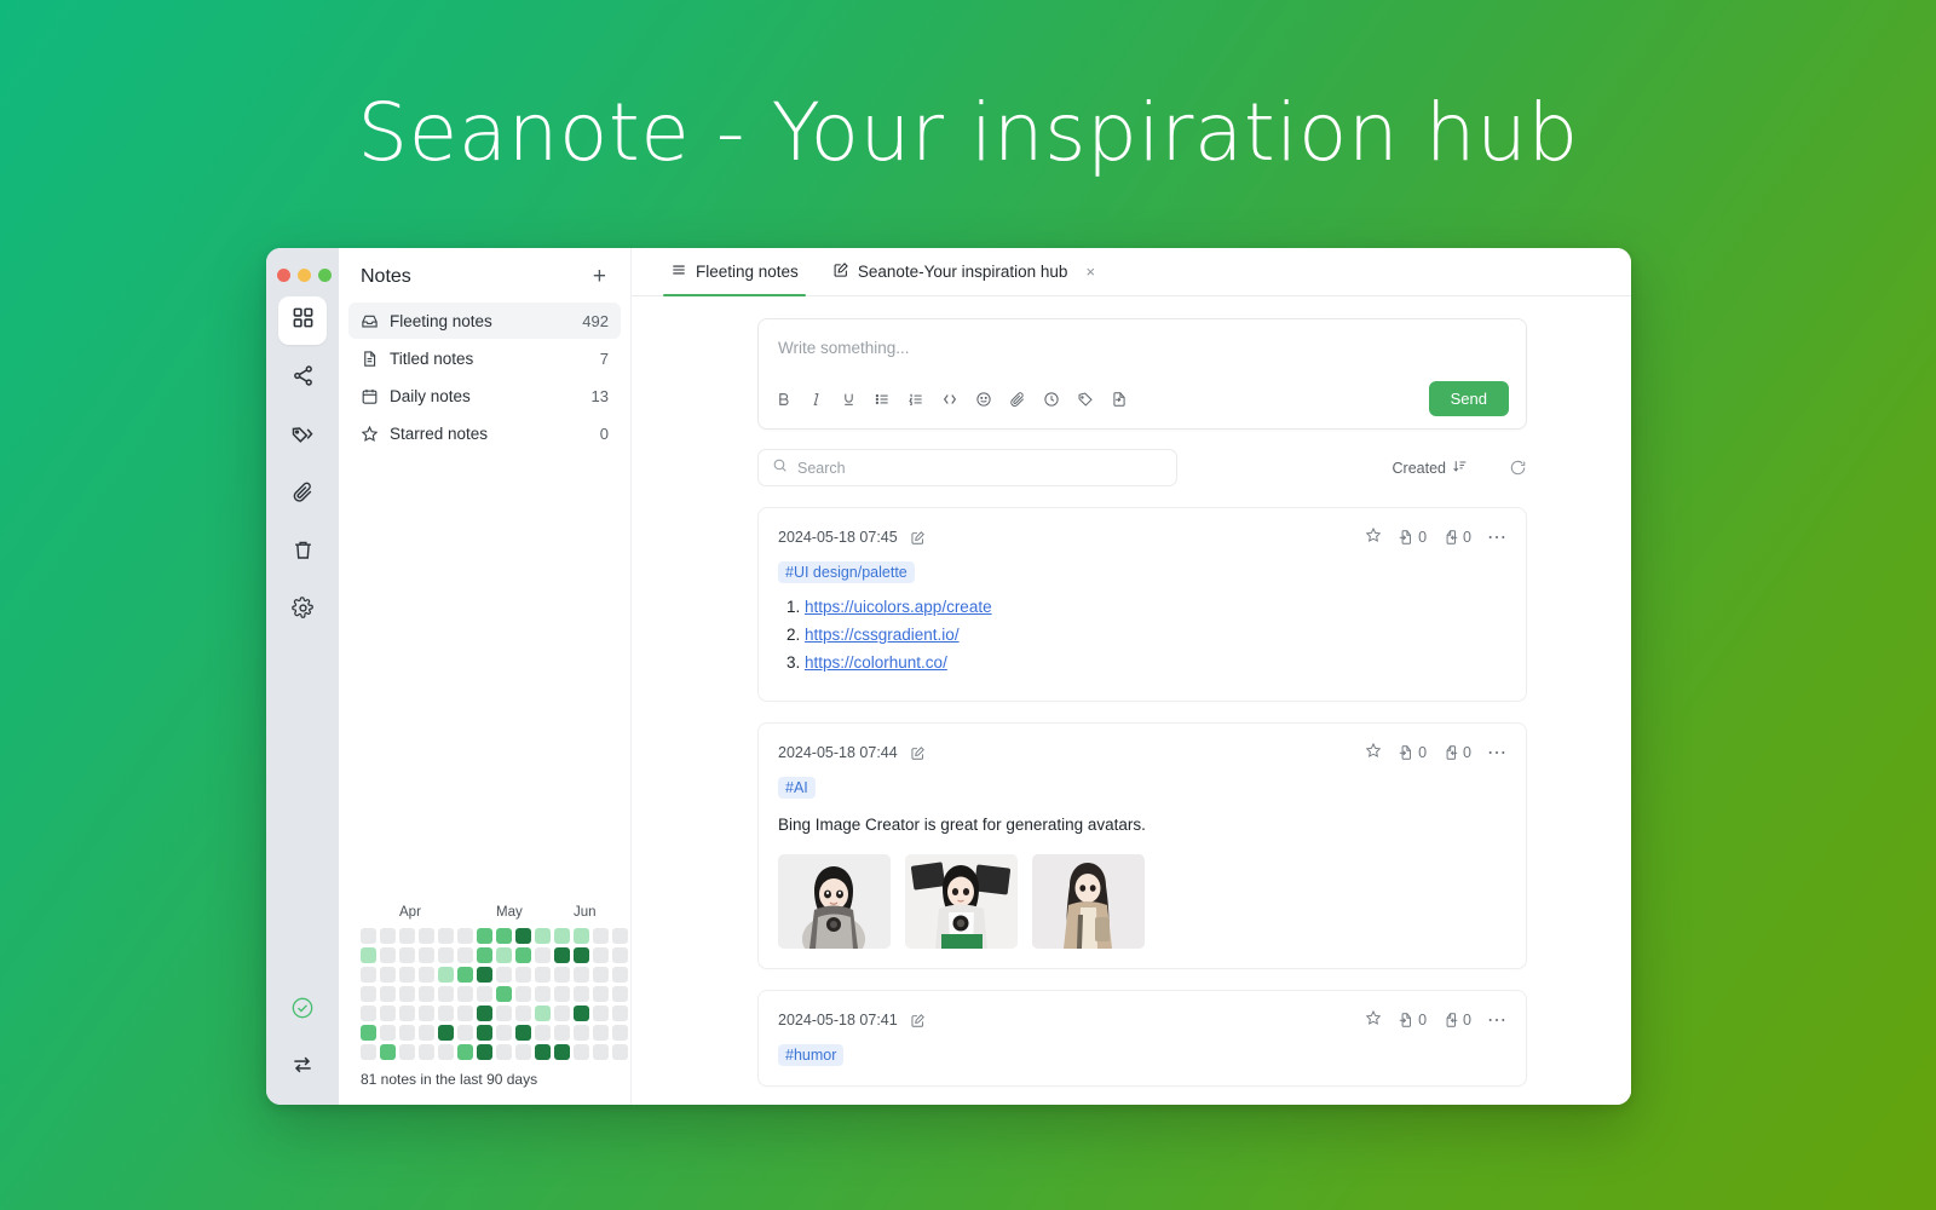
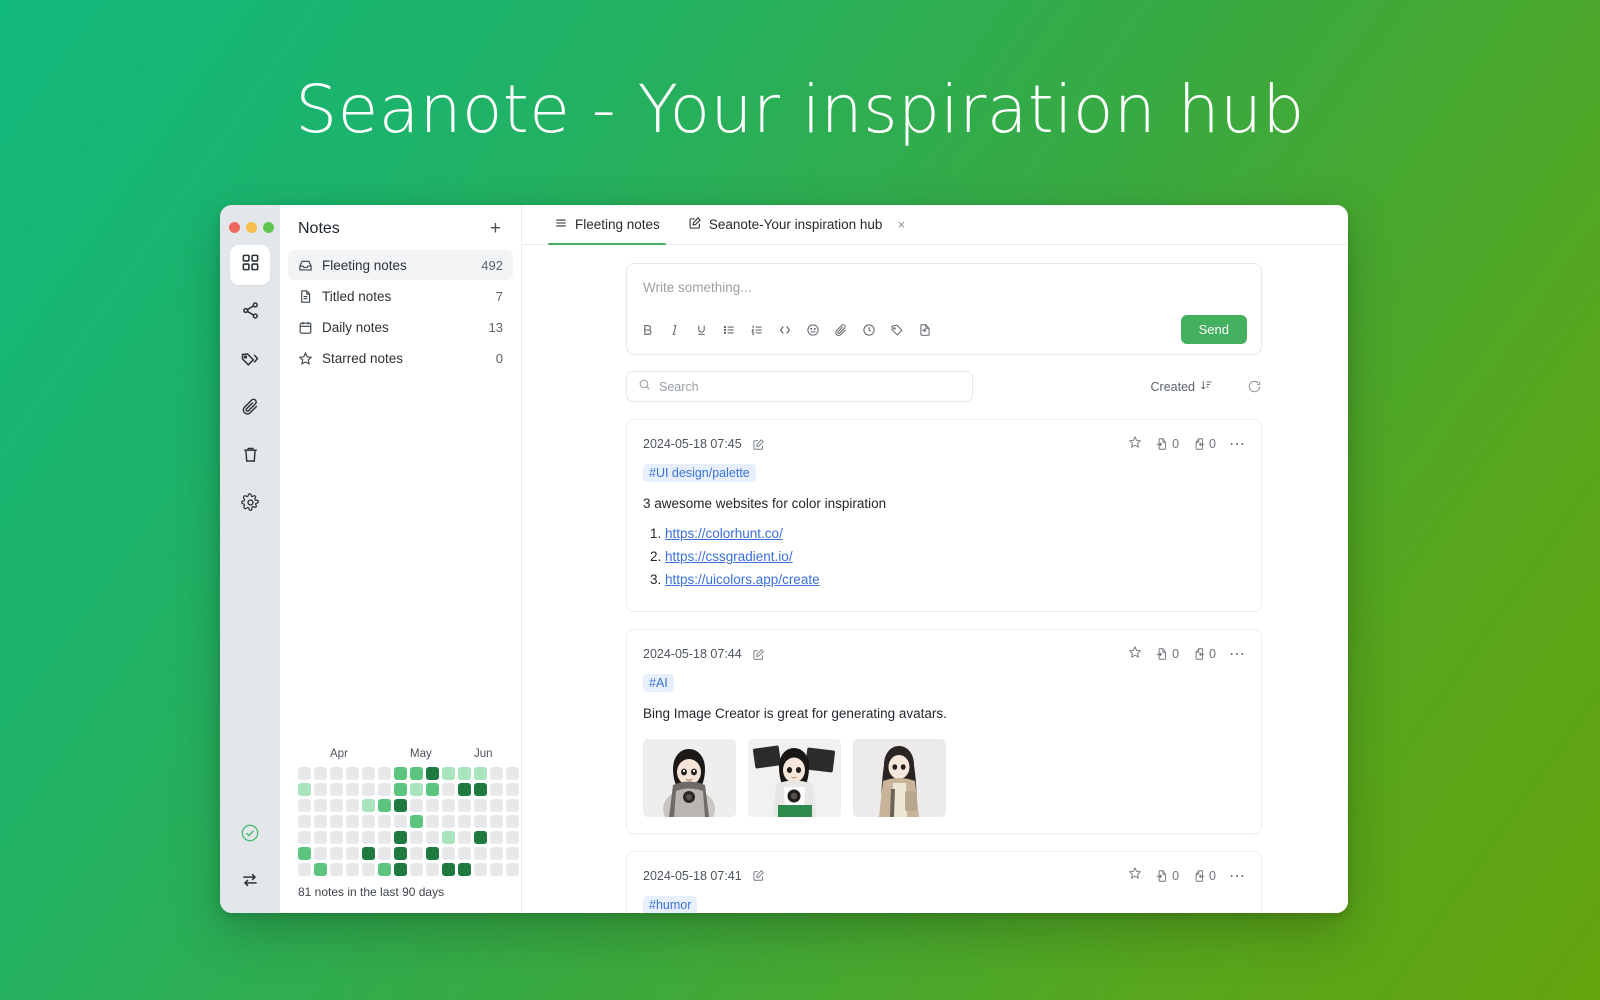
  Seanote - Your inspiration hub
  Notes
  +
  Fleeting notes
  492
  Titled notes
  7
  Daily notes
  13
  Starred notes
  0
  Apr
  May
  Jun
  81 notes in the last 90 days
  Fleeting notes
  Seanote-Your inspiration hub
  ×
  Write something...
  Send
  Search
  Created
  2024-05-18 07:45
  0
  0
  ⋯
  #UI design/palette
+ 3 awesome websites for color inspiration
- https://uicolors.app/create
+ https://colorhunt.co/
  https://cssgradient.io/
- https://colorhunt.co/
+ https://uicolors.app/create
  2024-05-18 07:44
  0
  0
  ⋯
  #AI
  Bing Image Creator is great for generating avatars.
  2024-05-18 07:41
  0
  0
  ⋯
  #humor
